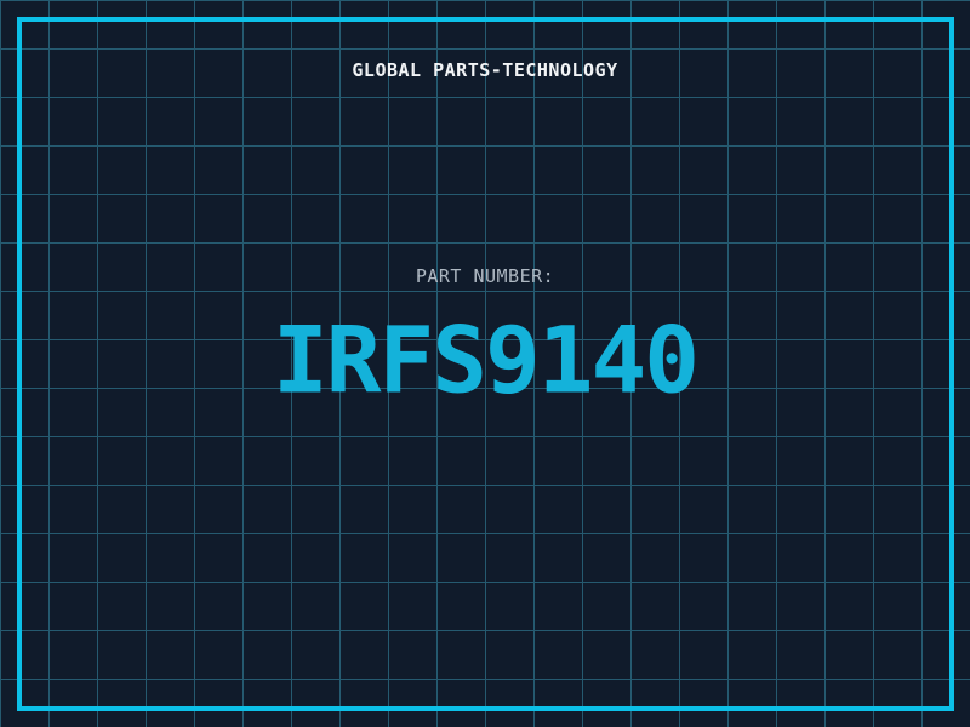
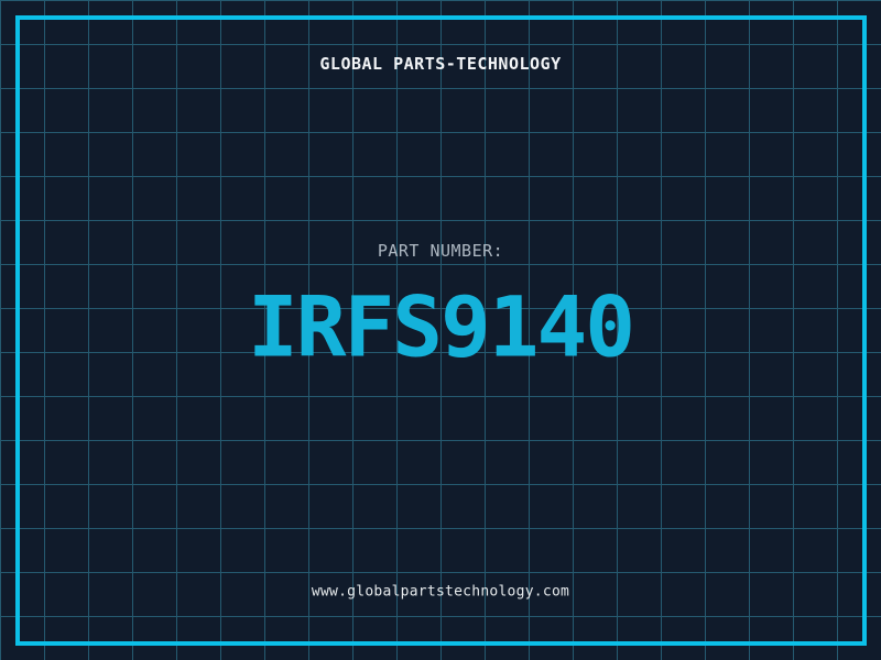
  GLOBAL PARTS-TECHNOLOGY
  PART NUMBER:
  IRFS9140
+ www.globalpartstechnology.com
